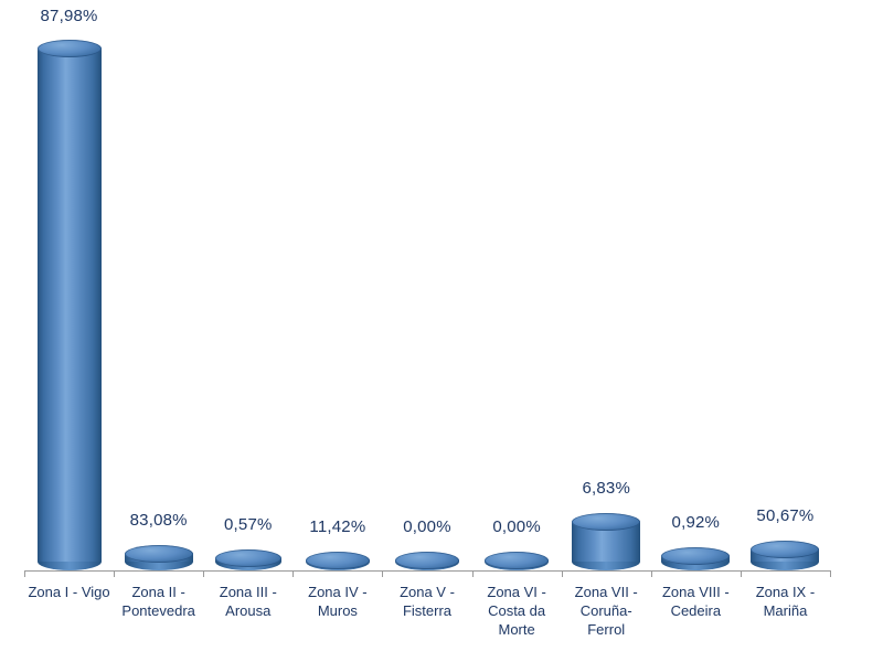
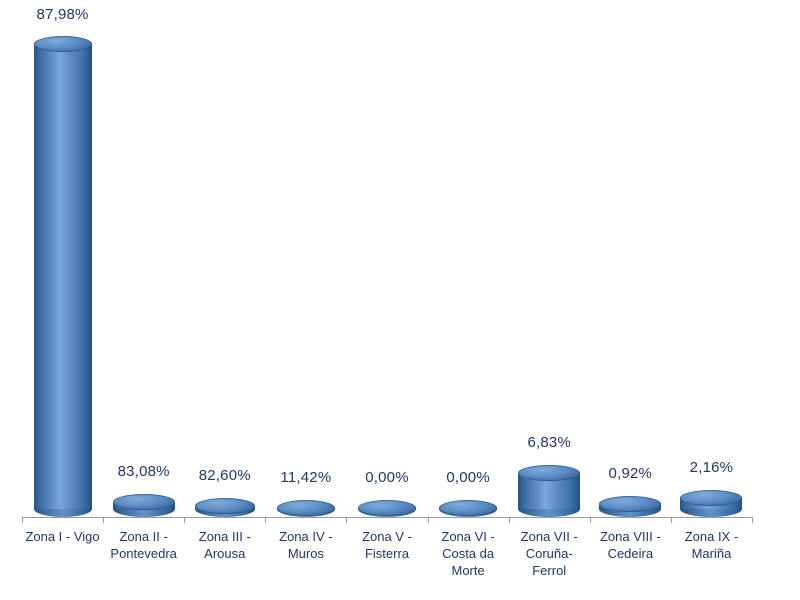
  87,98%
  Zona I - Vigo
  83,08%
  Zona II -
  Pontevedra
- 0,57%
+ 82,60%
  Zona III -
  Arousa
  11,42%
  Zona IV -
  Muros
  0,00%
  Zona V -
  Fisterra
  0,00%
  Zona VI -
  Costa da
  Morte
  6,83%
  Zona VII -
  Coruña-
  Ferrol
  0,92%
  Zona VIII -
  Cedeira
- 50,67%
+ 2,16%
  Zona IX -
  Mariña
